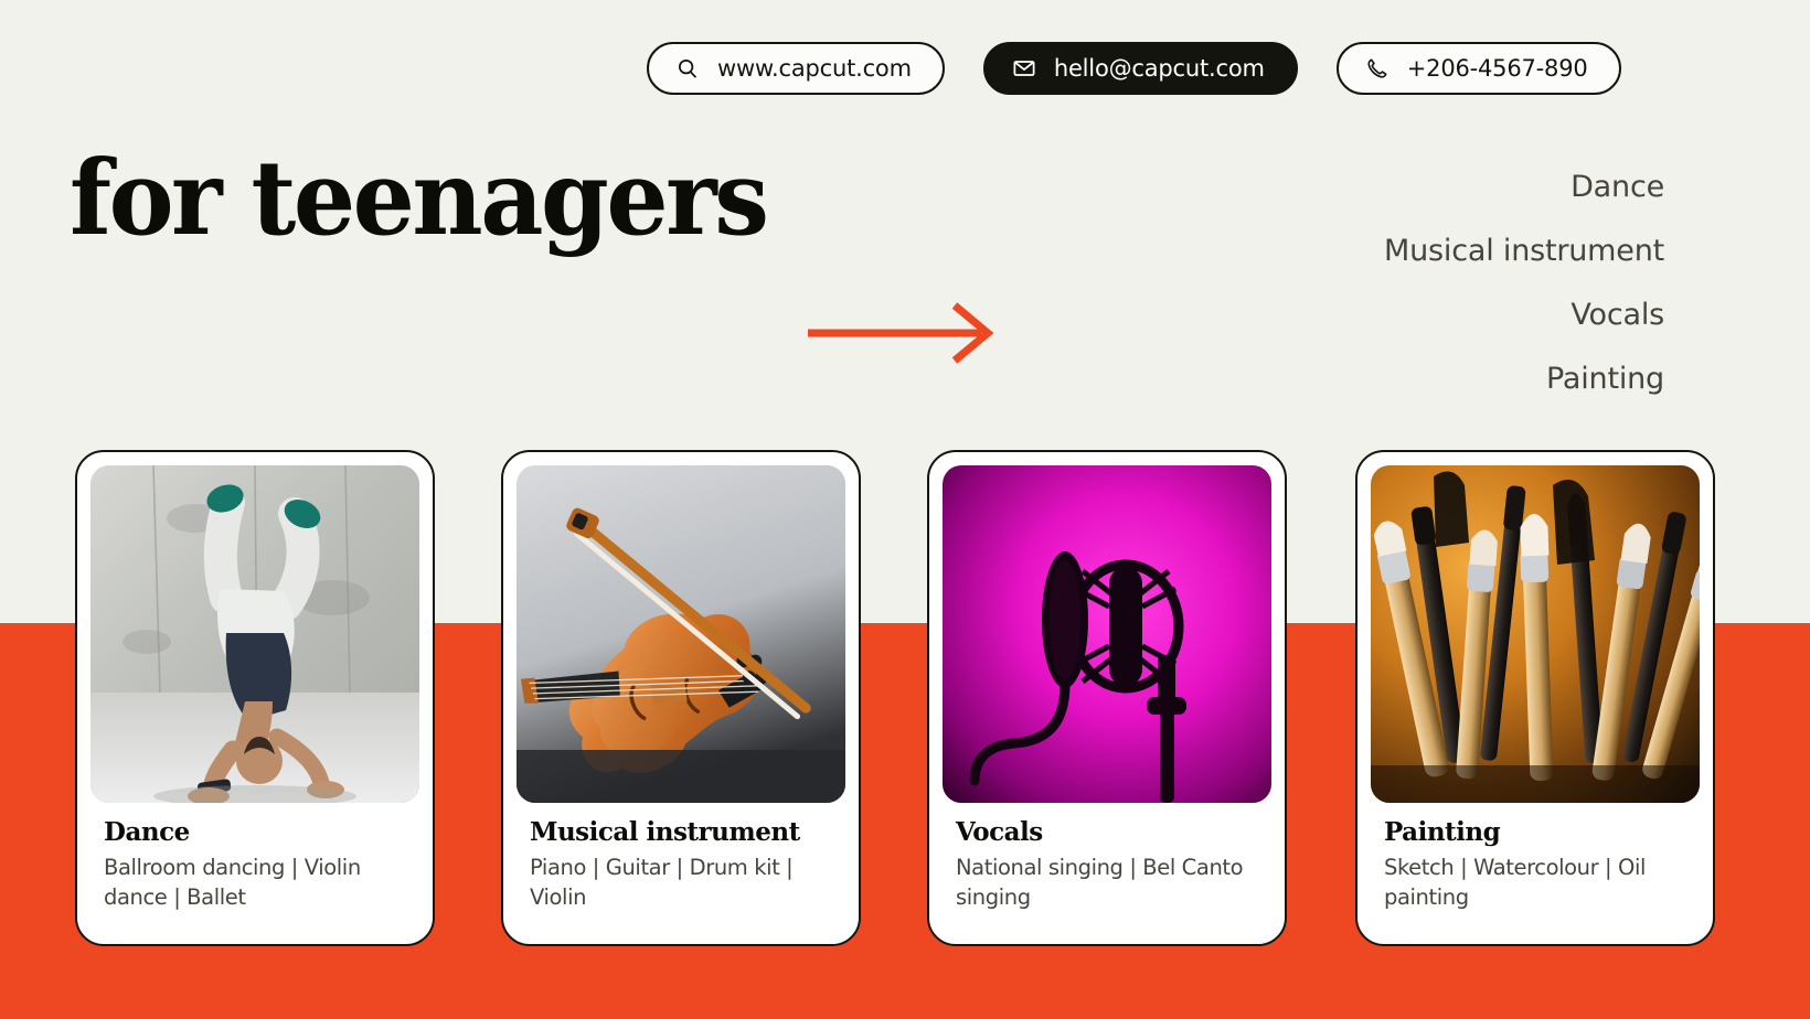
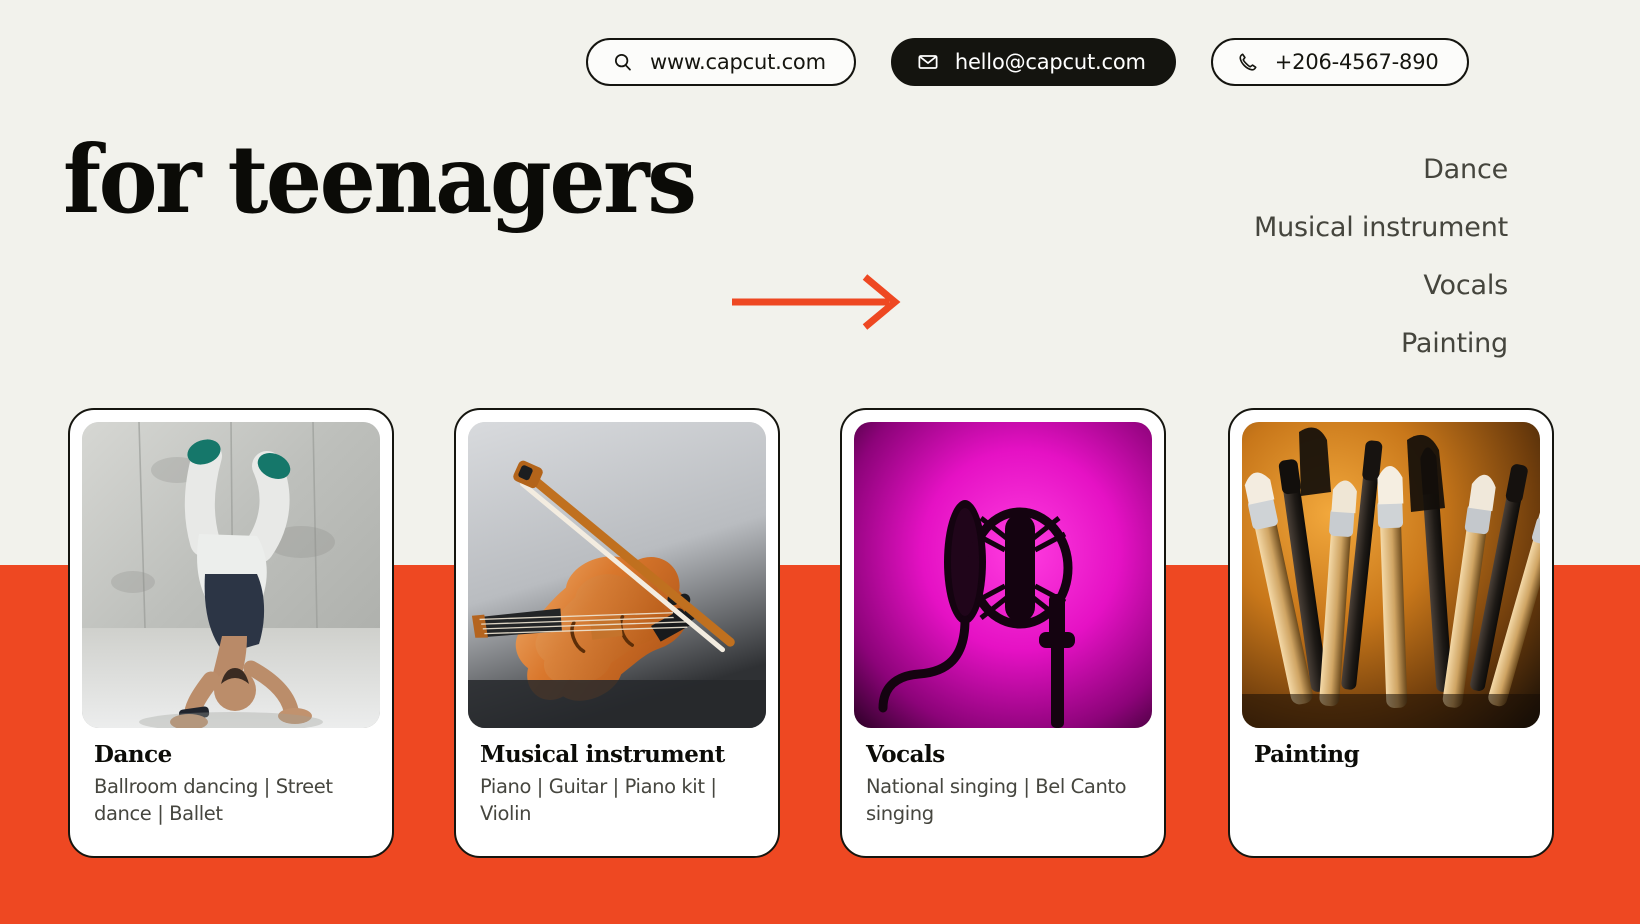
  www.capcut.com
  hello@capcut.com
  +206-4567-890
  for teenagers
  Dance
  Musical instrument
  Vocals
  Painting
  Dance
- Ballroom dancing | Violin dance | Ballet
+ Ballroom dancing | Street dance | Ballet
  Musical instrument
- Piano | Guitar | Drum kit | Violin
+ Piano | Guitar | Piano kit | Violin
  Vocals
  National singing | Bel Canto singing
  Painting
- Sketch | Watercolour | Oil painting
